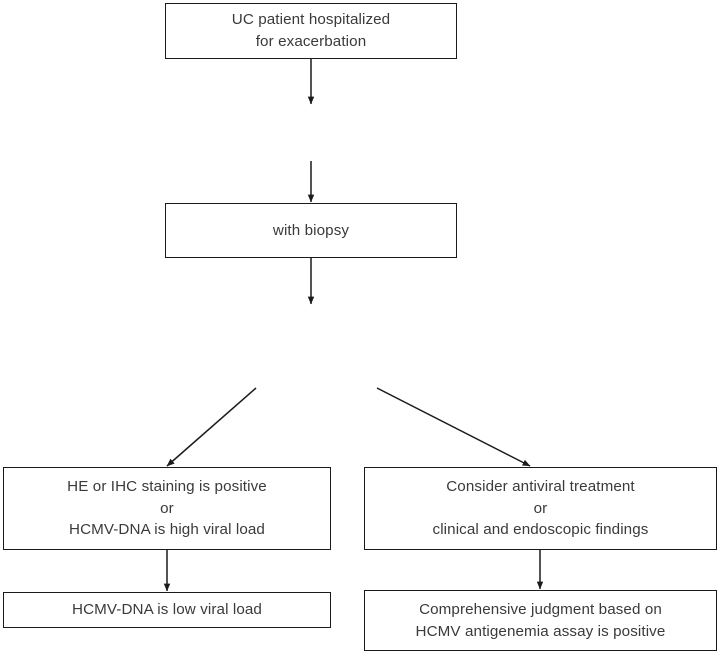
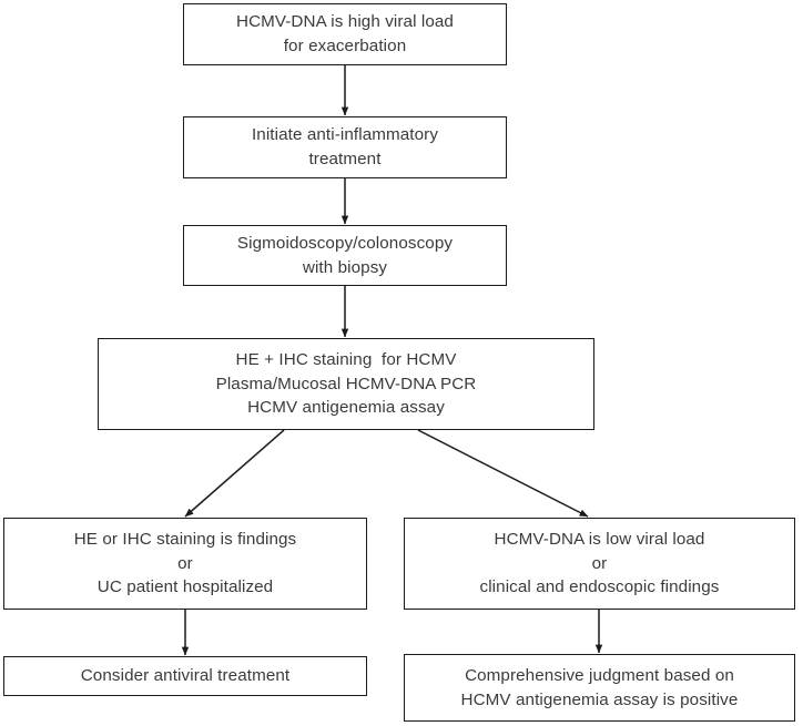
- UC patient hospitalized
+ HCMV-DNA is high viral load
  for exacerbation
+ Initiate anti-inflammatory
+ treatment
+ Sigmoidoscopy/colonoscopy
  with biopsy
+ HE + IHC staining for HCMV
+ Plasma/Mucosal HCMV-DNA PCR
+ HCMV antigenemia assay
- HE or IHC staining is positive
+ HE or IHC staining is findings
  or
- HCMV-DNA is high viral load
+ UC patient hospitalized
- Consider antiviral treatment
+ HCMV-DNA is low viral load
  or
  clinical and endoscopic findings
- HCMV-DNA is low viral load
+ Consider antiviral treatment
  Comprehensive judgment based on
  HCMV antigenemia assay is positive
